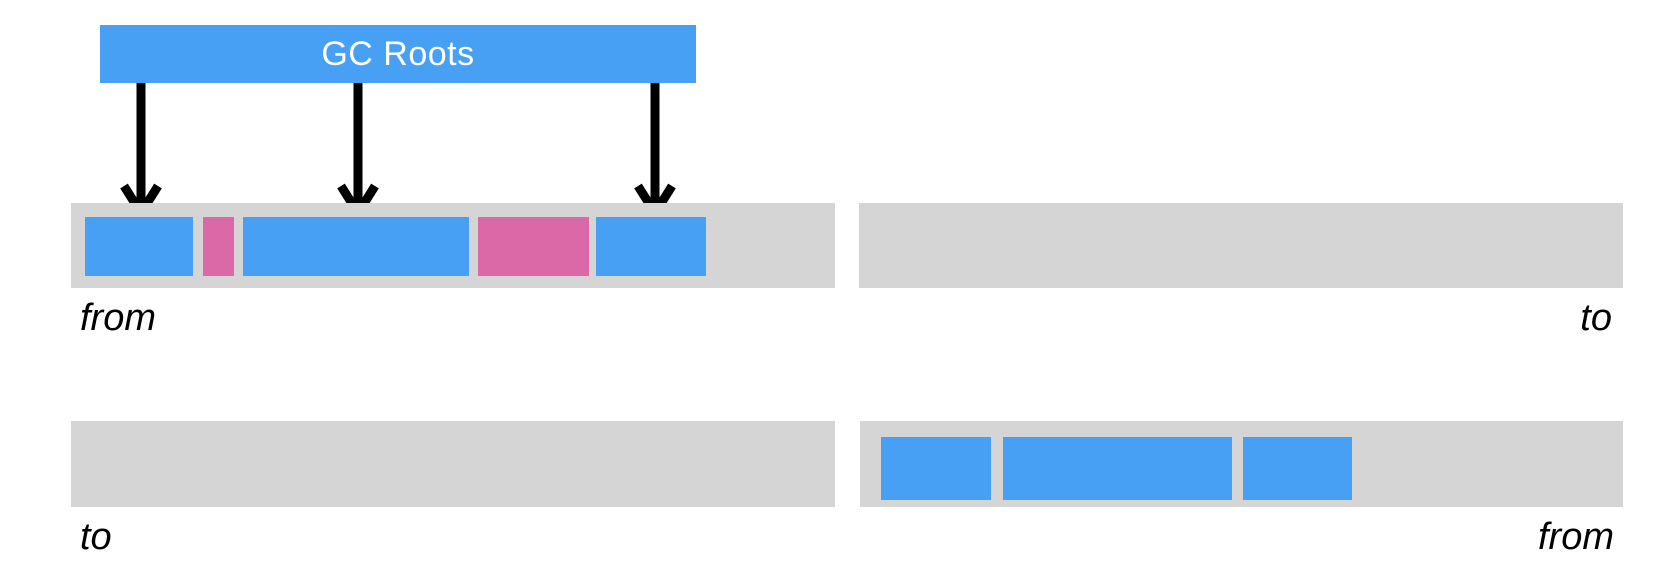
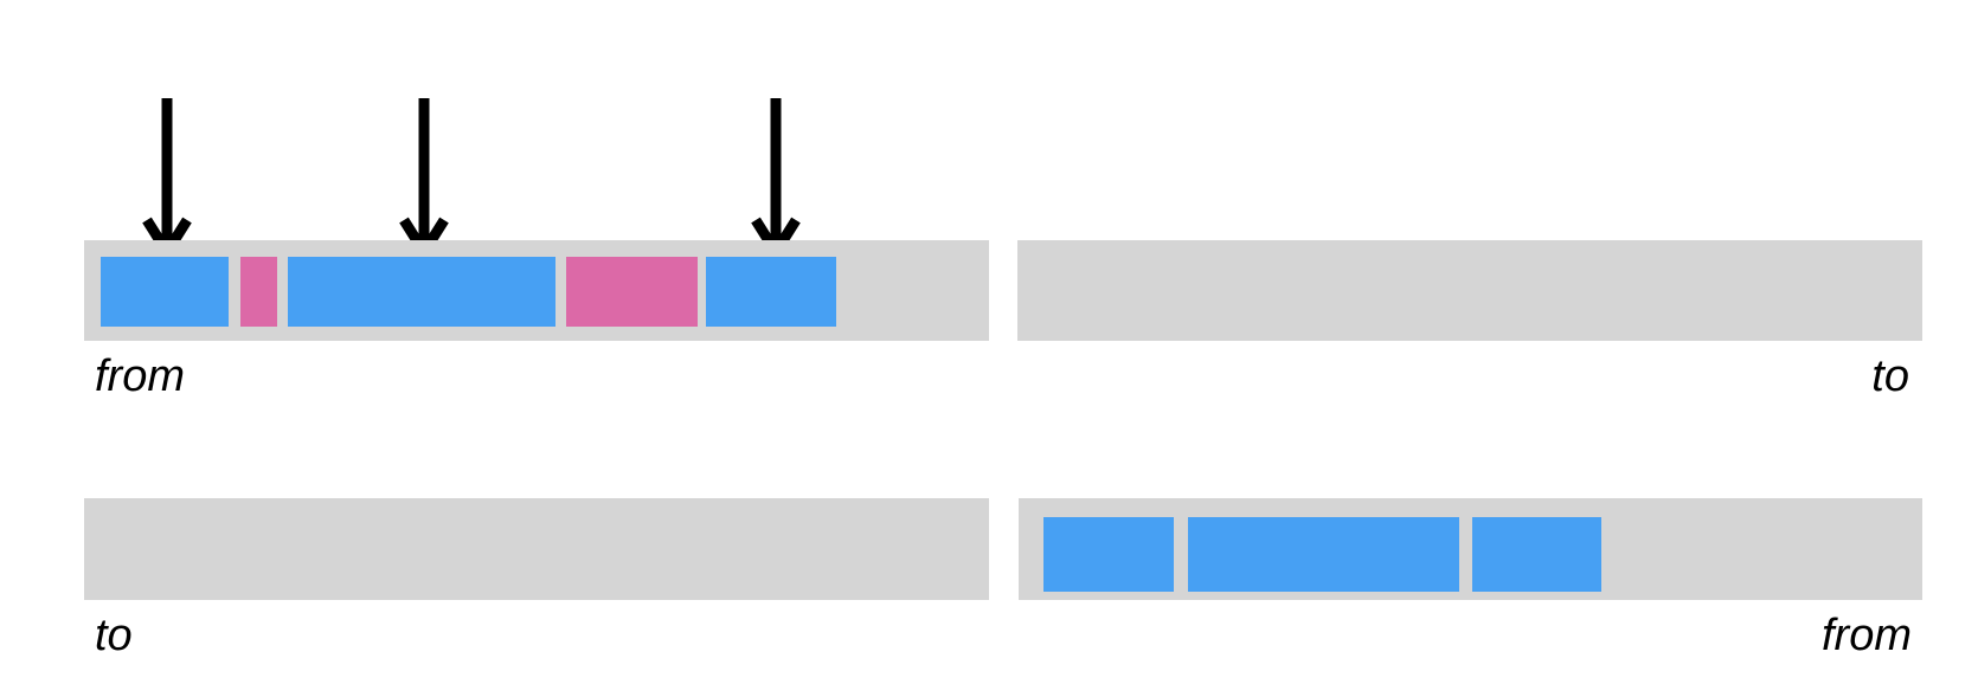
- GC Roots
  from
  to
  to
  from
